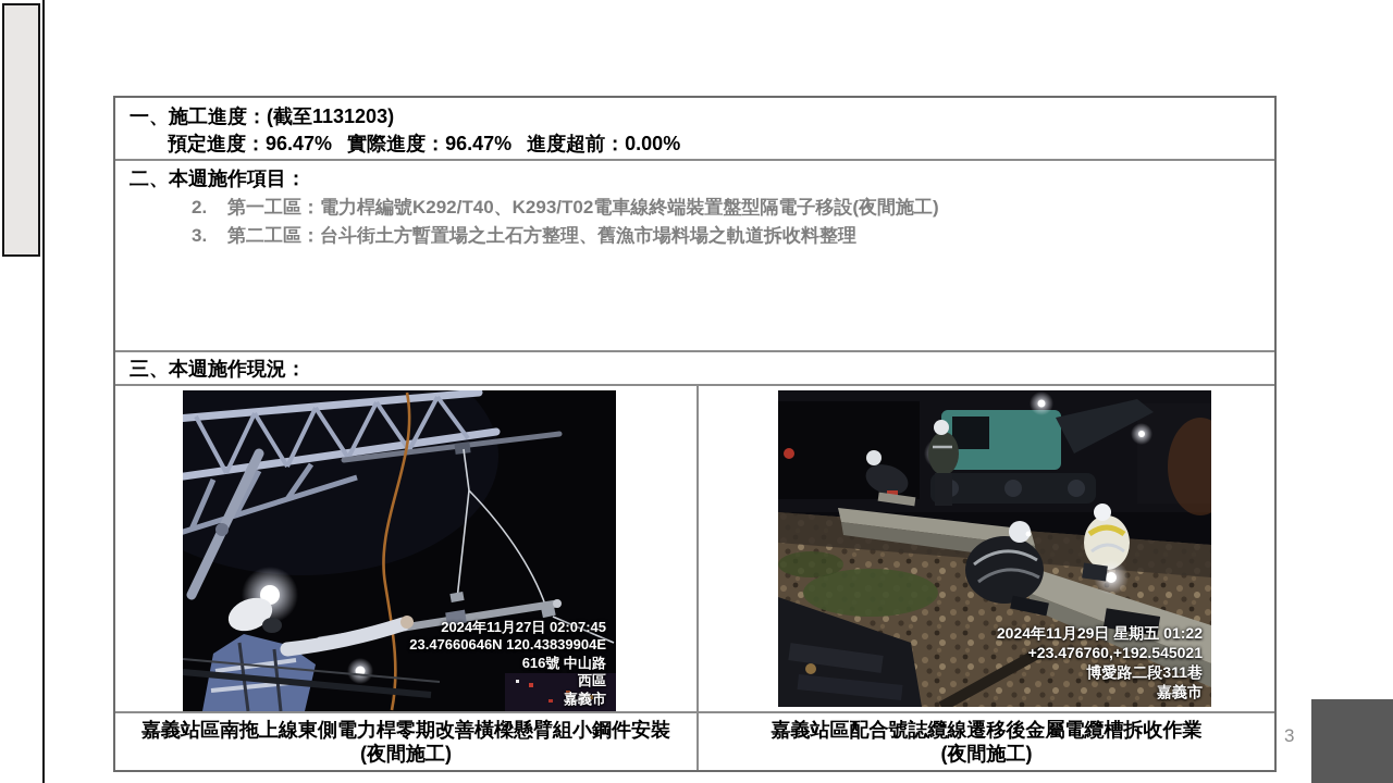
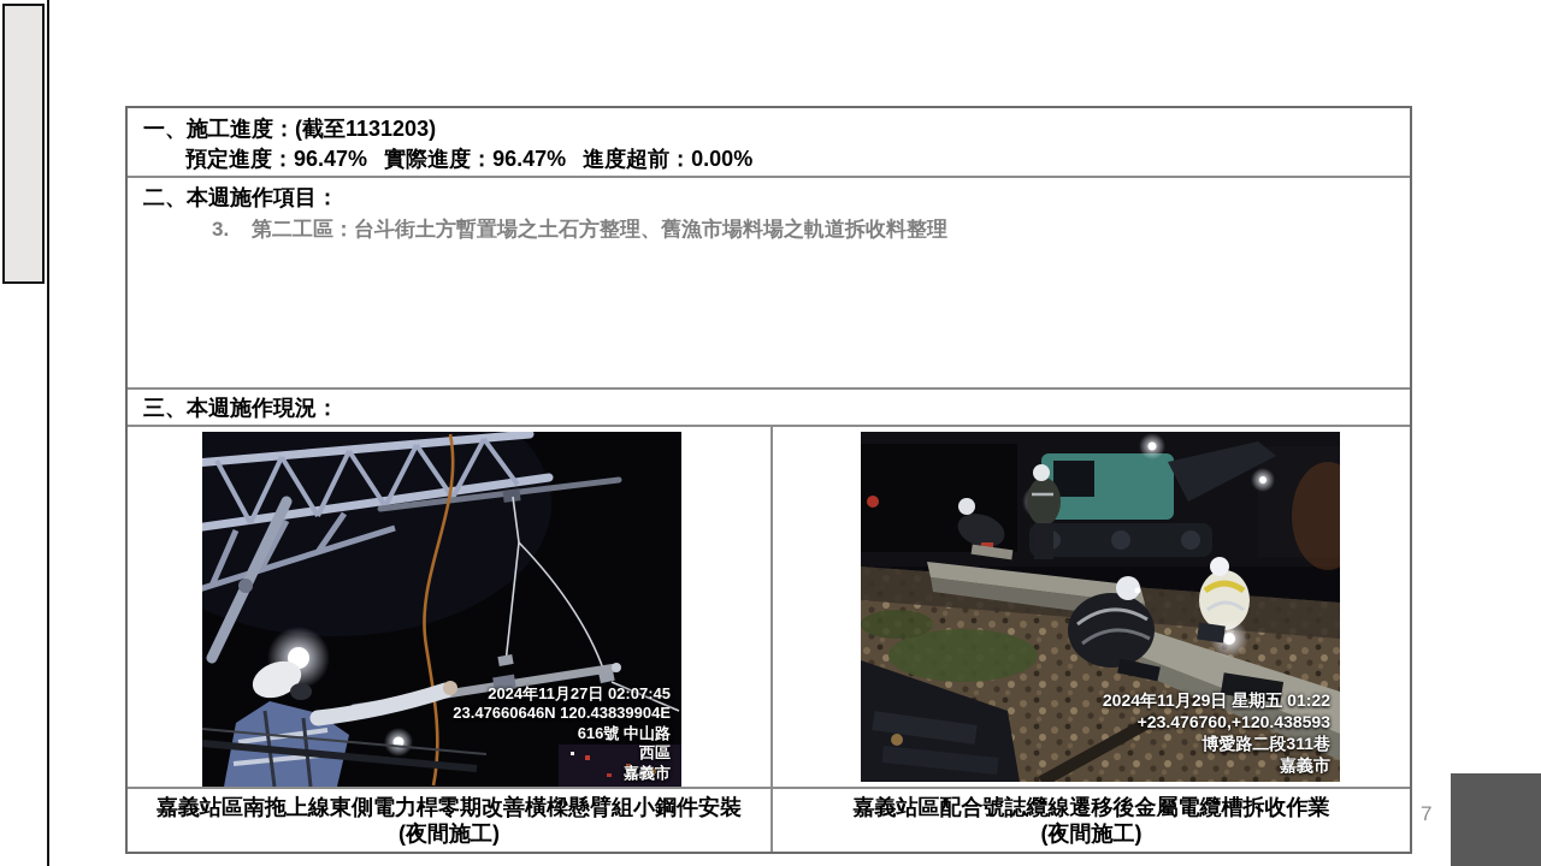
  一、施工進度：(截至1131203)
  預定進度：96.47% 實際進度：96.47% 進度超前：0.00%
  二、本週施作項目：
- 2.
- 第一工區：電力桿編號K292/T40、K293/T02電車線終端裝置盤型隔電子移設(夜間施工)
  3.
  第二工區：台斗街土方暫置場之土石方整理、舊漁市場料場之軌道拆收料整理
  三、本週施作現況：
  2024年11月27日 02:07:45
  23.47660646N 120.43839904E
  616號 中山路
  西區
  嘉義市
  2024年11月29日 星期五 01:22
- +23.476760,+192.545021
+ +23.476760,+120.438593
  博愛路二段311巷
  嘉義市
  嘉義站區南拖上線東側電力桿零期改善橫樑懸臂組小鋼件安裝
  (夜間施工)
  嘉義站區配合號誌纜線遷移後金屬電纜槽拆收作業
  (夜間施工)
- 3
+ 7
